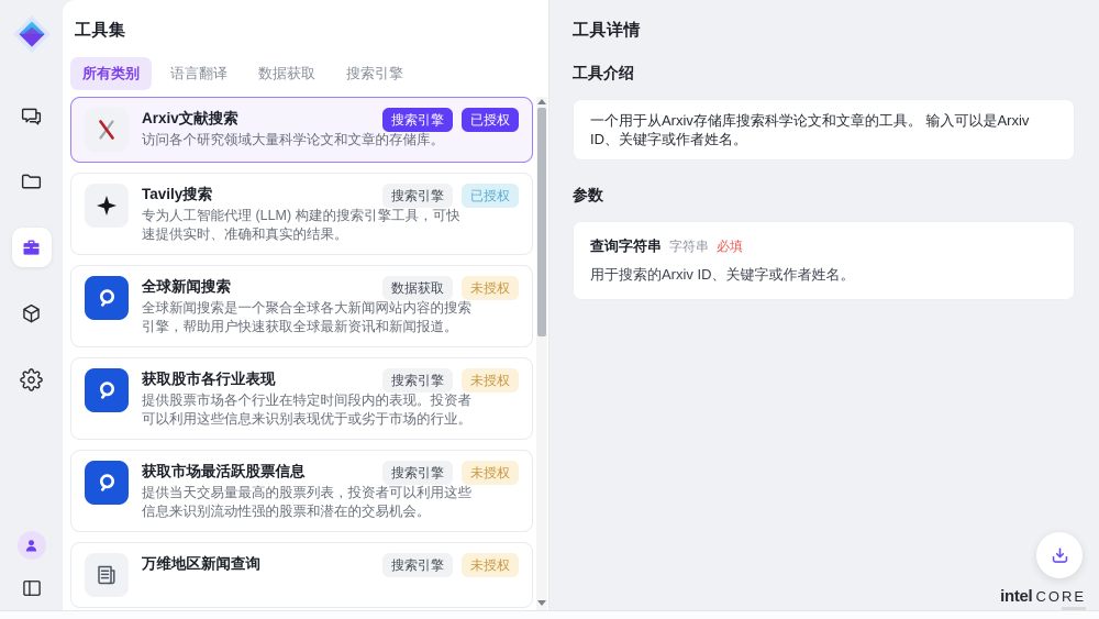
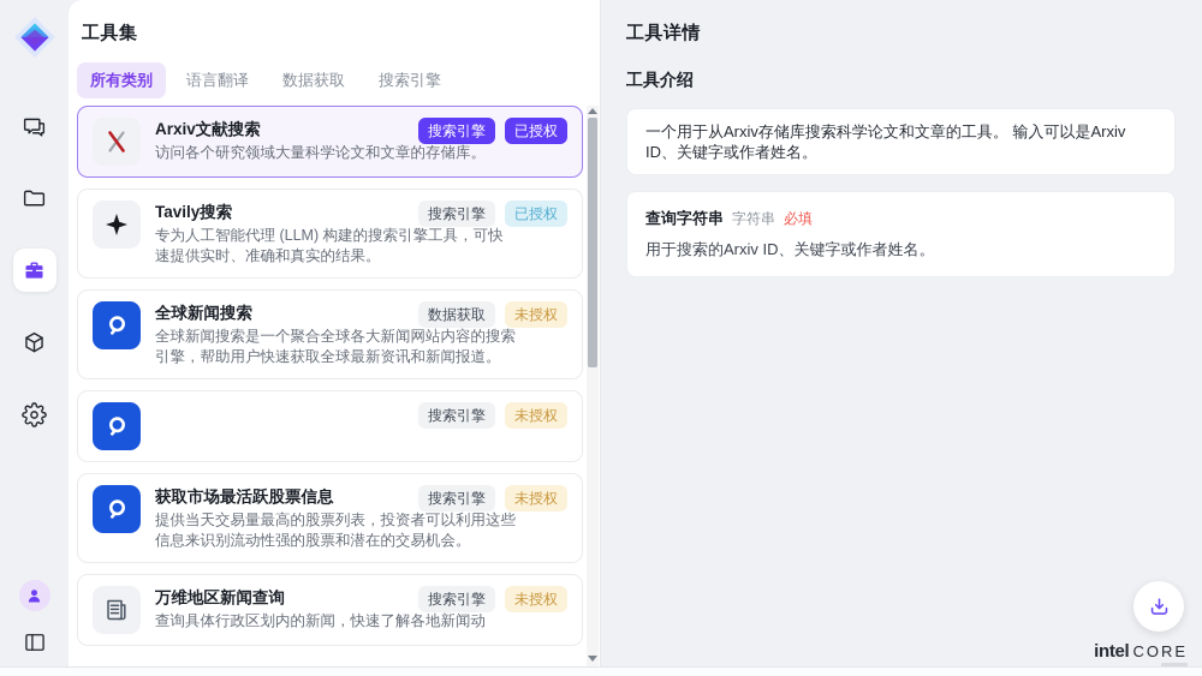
  工具集
  所有类别
  语言翻译
  数据获取
  搜索引擎
  Arxiv文献搜索
  访问各个研究领域大量科学论文和文章的存储库。
  搜索引擎
  已授权
  Tavily搜索
  专为人工智能代理 (LLM) 构建的搜索引擎工具，可快速提供实时、准确和真实的结果。
  搜索引擎
  已授权
  全球新闻搜索
  全球新闻搜索是一个聚合全球各大新闻网站内容的搜索引擎，帮助用户快速获取全球最新资讯和新闻报道。
  数据获取
  未授权
- 获取股市各行业表现
- 提供股票市场各个行业在特定时间段内的表现。投资者可以利用这些信息来识别表现优于或劣于市场的行业。
  搜索引擎
  未授权
  获取市场最活跃股票信息
  提供当天交易量最高的股票列表，投资者可以利用这些信息来识别流动性强的股票和潜在的交易机会。
  搜索引擎
  未授权
  万维地区新闻查询
+ 查询具体行政区划内的新闻，快速了解各地新闻动
  搜索引擎
  未授权
  工具详情
  工具介绍
  一个用于从Arxiv存储库搜索科学论文和文章的工具。 输入可以是Arxiv ID、关键字或作者姓名。
- 参数
  查询字符串
  字符串
  必填
  用于搜索的Arxiv ID、关键字或作者姓名。
  intel
  CORE
